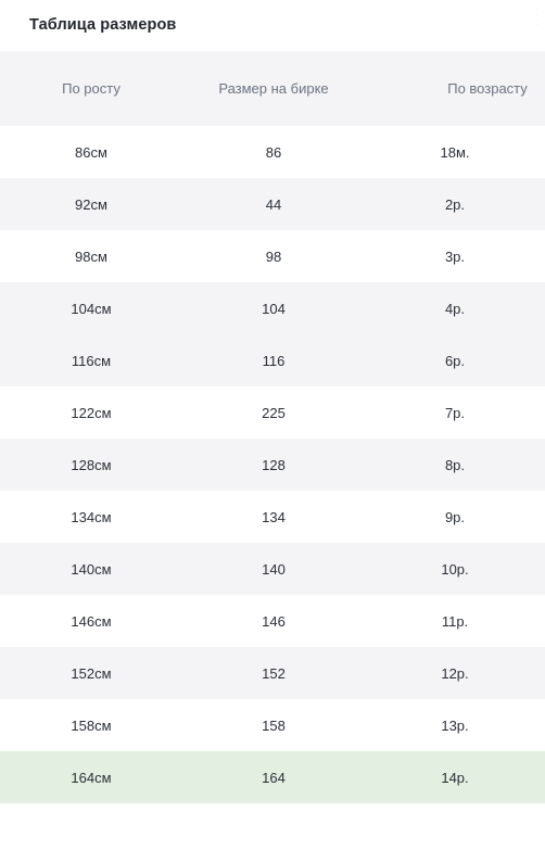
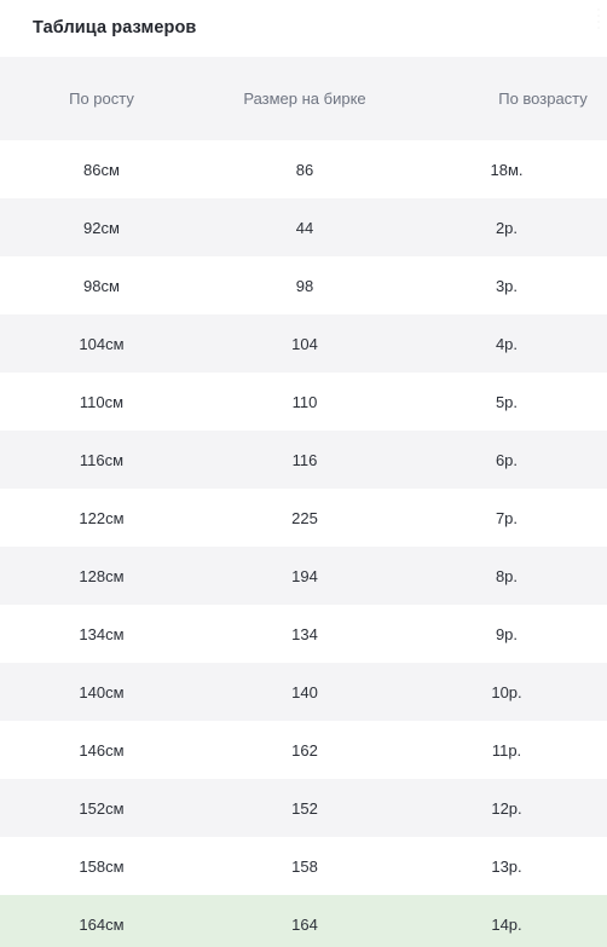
  Таблица размеров
  По росту	Размер на бирке	По возрасту
  86см	86	18м.
  92см	44	2р.
  98см	98	3р.
  104см	104	4р.
+ 110см	110	5р.
  116см	116	6р.
  122см	225	7р.
- 128см	128	8р.
+ 128см	194	8р.
  134см	134	9р.
  140см	140	10р.
- 146см	146	11р.
+ 146см	162	11р.
  152см	152	12р.
  158см	158	13р.
  164см	164	14р.
